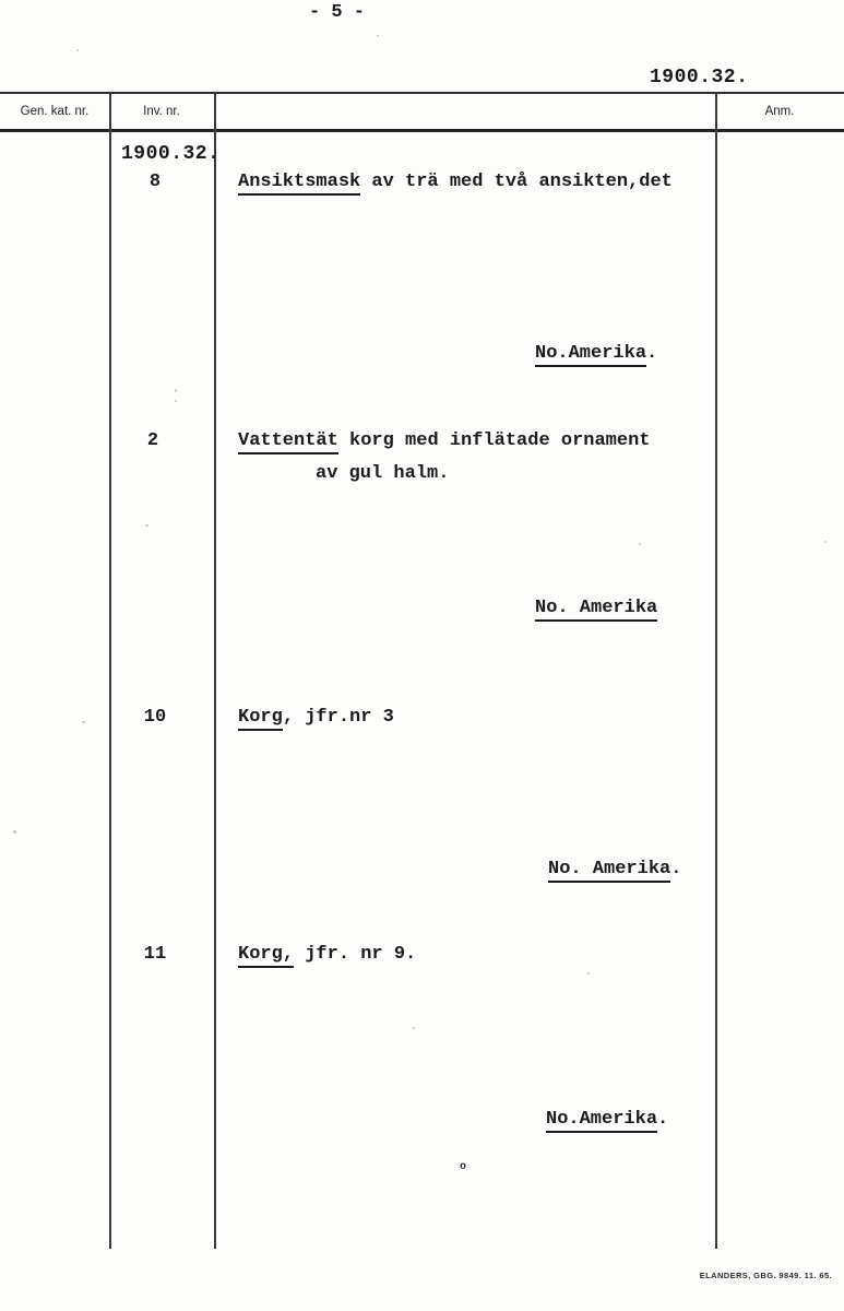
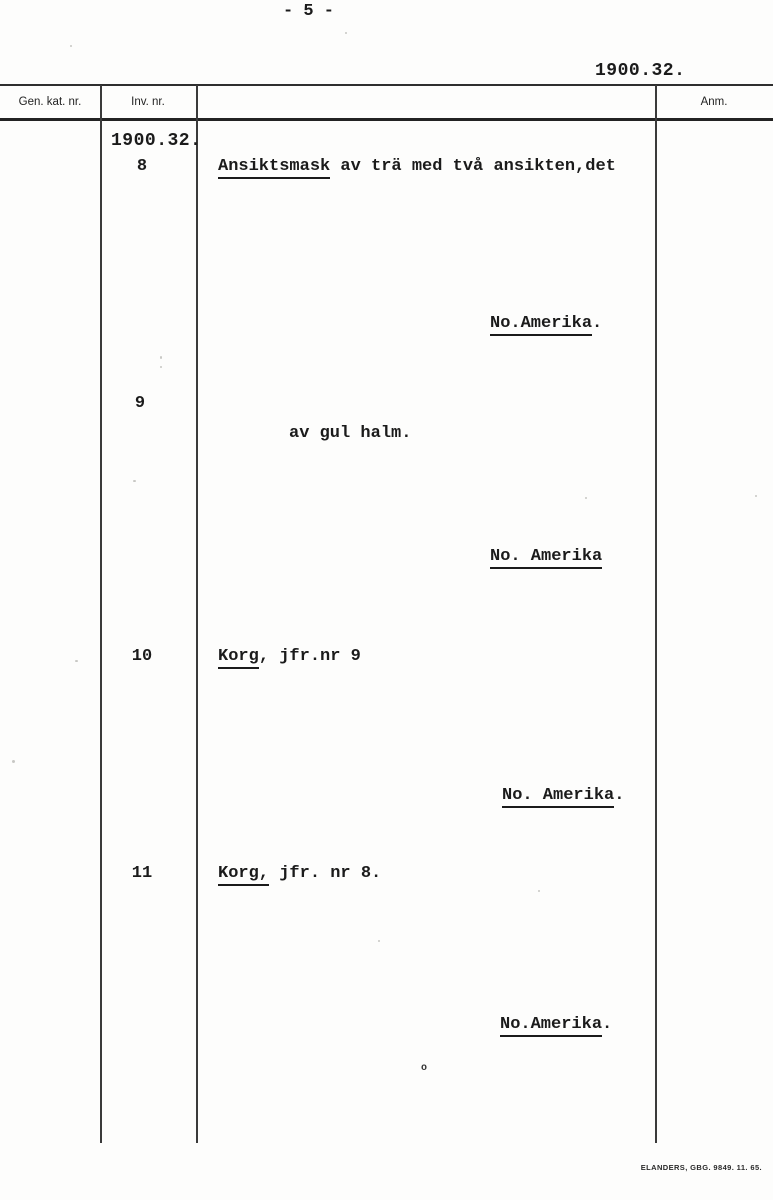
  - 5 -
  1900.32.
  Gen. kat. nr.
  Inv. nr.
  Anm.
  1900.32.
  8
  Ansiktsmask av trä med två ansikten,det
  No.Amerika.
- 2
+ 9
- Vattentät korg med inflätade ornament
  av gul halm.
  No. Amerika
  10
- Korg, jfr.nr 3
+ Korg, jfr.nr 9
  No. Amerika.
  11
- Korg, jfr. nr 9.
+ Korg, jfr. nr 8.
  No.Amerika.
  o
  ELANDERS, GBG. 9849. 11. 65.
